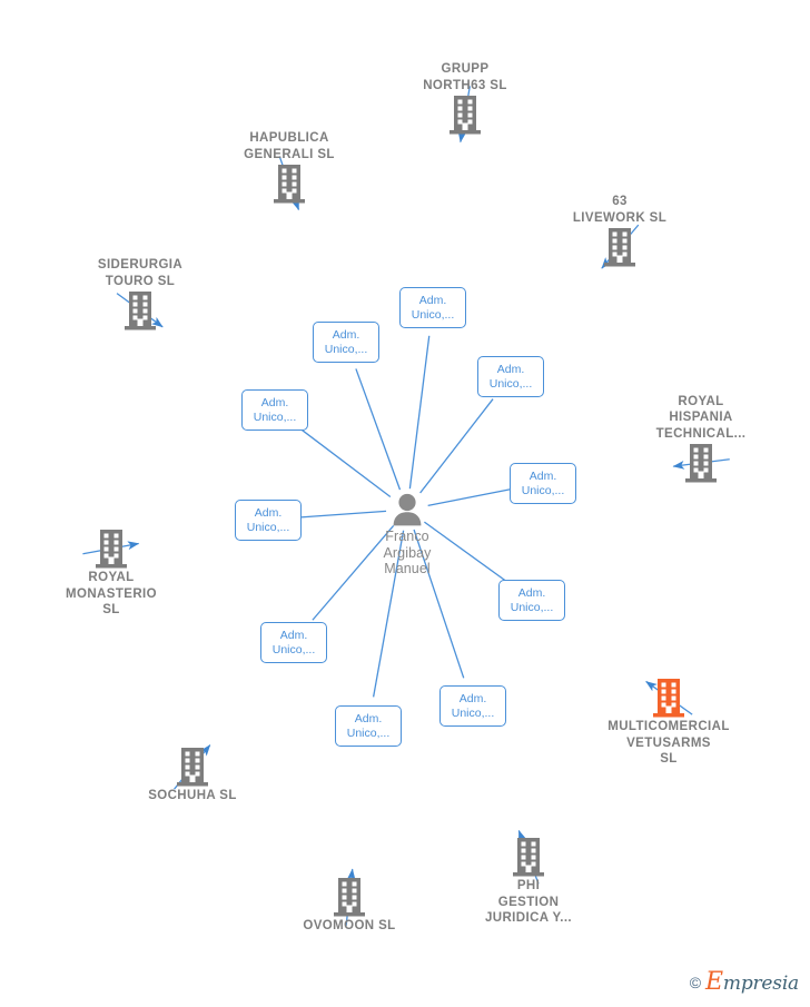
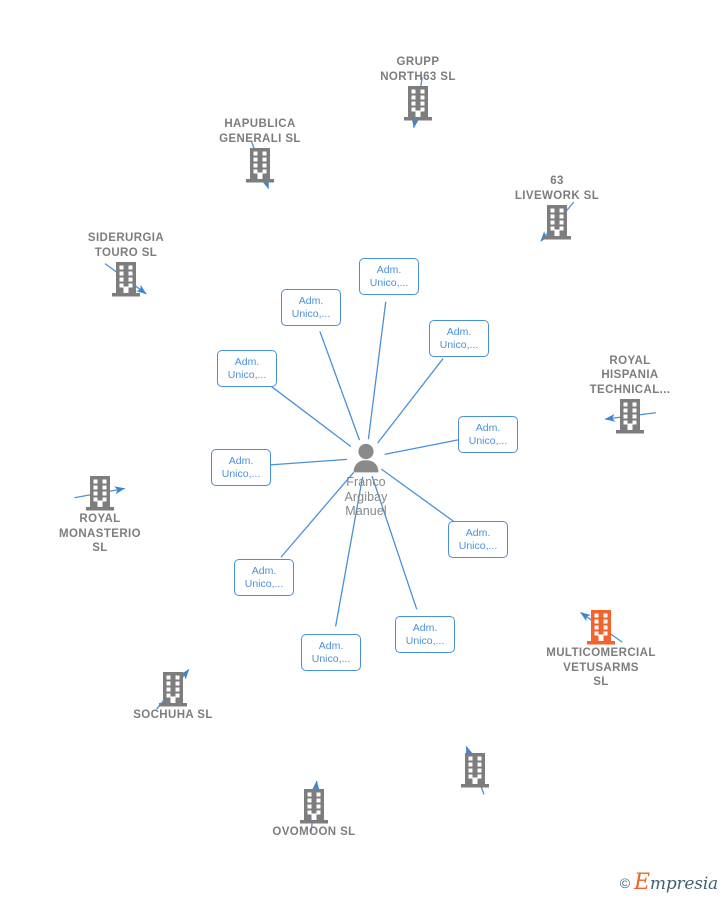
  Franco
  Argibay
  Manuel
  GRUPP
  NORTH63 SL
  HAPUBLICA
  GENERALI SL
  SIDERURGIA
  TOURO SL
  63
  LIVEWORK SL
  ROYAL
  HISPANIA
  TECHNICAL...
  MULTICOMERCIAL
  VETUSARMS
  SL
  ROYAL
  MONASTERIO
  SL
  SOCHUHA SL
  OVOMOON SL
- PHI
- GESTION
- JURIDICA Y...
  Adm.
  Unico,...
  Adm.
  Unico,...
  Adm.
  Unico,...
  Adm.
  Unico,...
  Adm.
  Unico,...
  Adm.
  Unico,...
  Adm.
  Unico,...
  Adm.
  Unico,...
  Adm.
  Unico,...
  Adm.
  Unico,...
  ©
  Empresia
